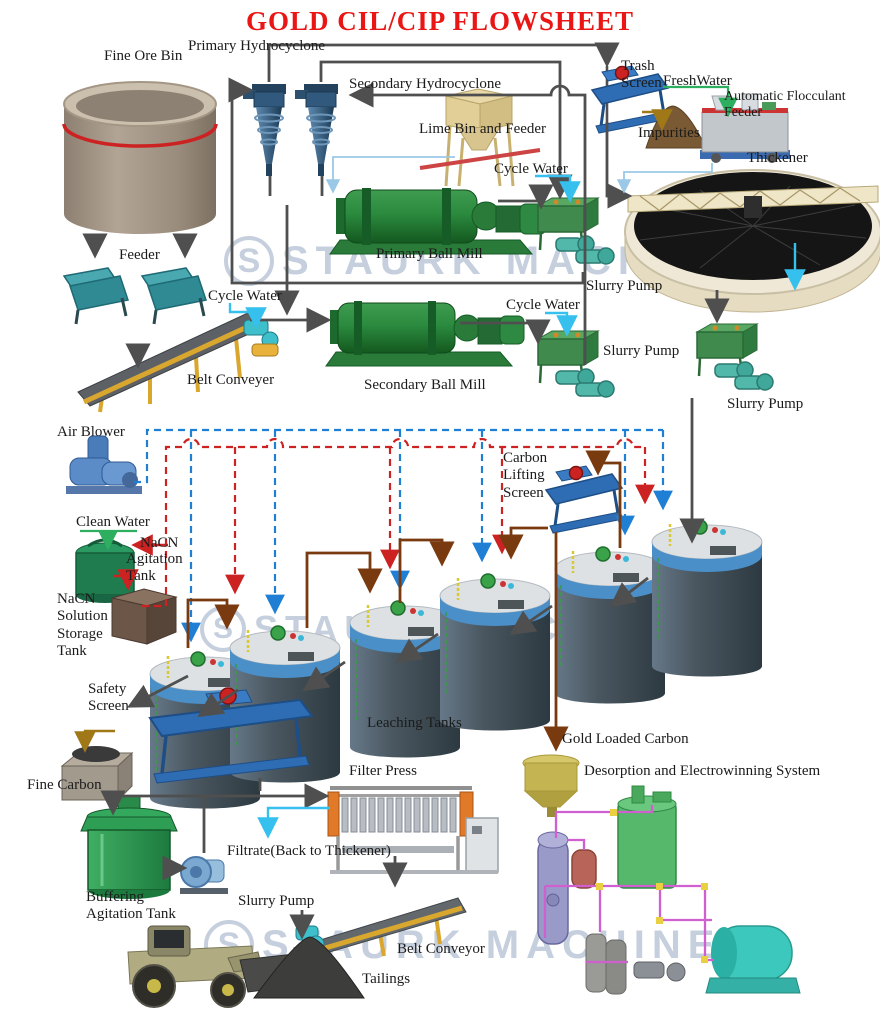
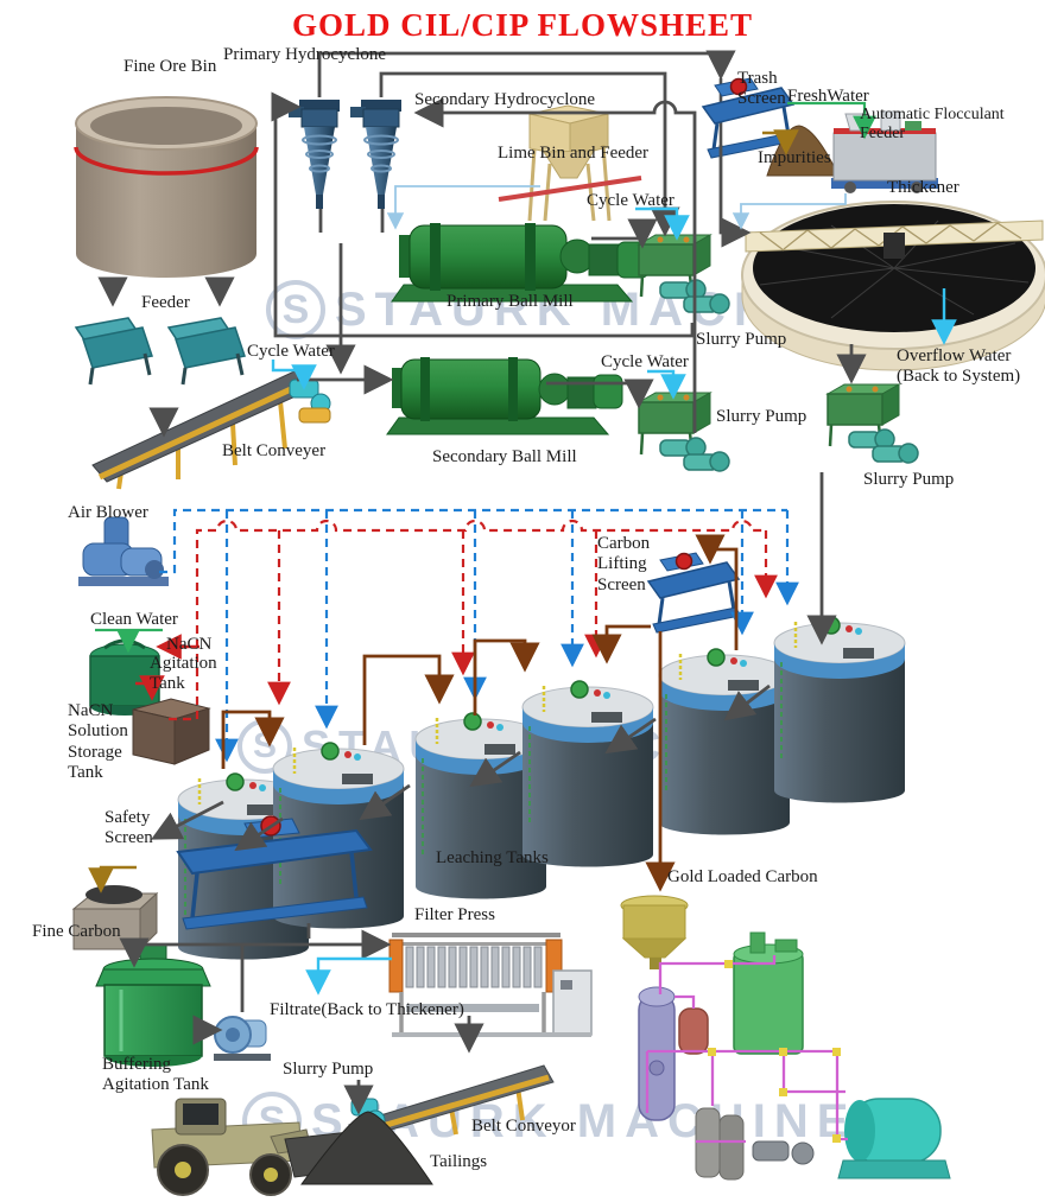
  GOLD CIL/CIP FLOWSHEET
  S
  S
  S
  Fine Ore Bin
  Primary Hydrocyclone
  Secondary Hydrocyclone
  Lime Bin and Feeder
  Trash
  Screen
  FreshWater
  Automatic Flocculant Feeder
  Impurities
  Thickener
  Cycle Water
  Primary Ball Mill
  Slurry Pump
  Feeder
  Cycle Water
  Belt Conveyer
  Secondary Ball Mill
  Cycle Water
  Slurry Pump
+ Overflow Water
+ (Back to System)
  Slurry Pump
  Air Blower
  Carbon
  Lifting
  Screen
  Clean Water
  NaCN
  Agitation
  Tank
  NaCN
  Solution
  Storage
  Tank
  Safety
  Screen
  Leaching Tanks
  Fine Carbon
  Gold Loaded Carbon
- Desorption and Electrowinning System
  Filter Press
  Filtrate(Back to Thickener)
  Buffering
  Agitation Tank
  Slurry Pump
  Belt Conveyor
  Tailings
